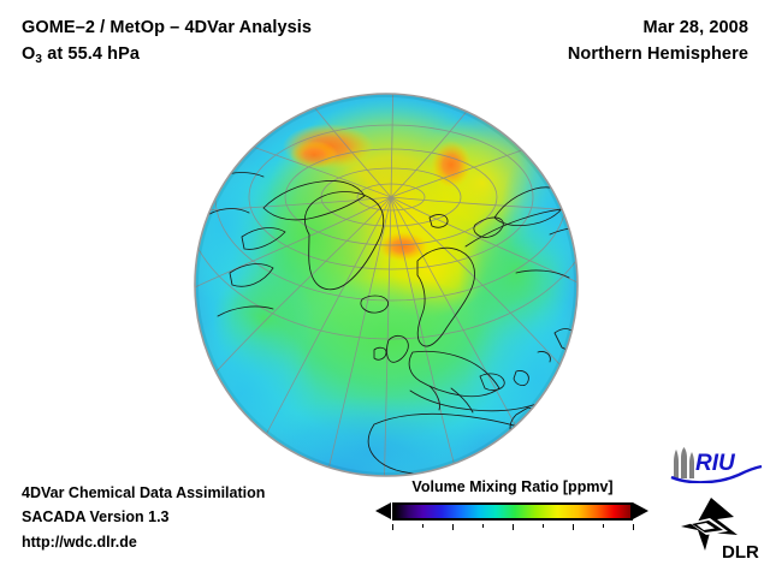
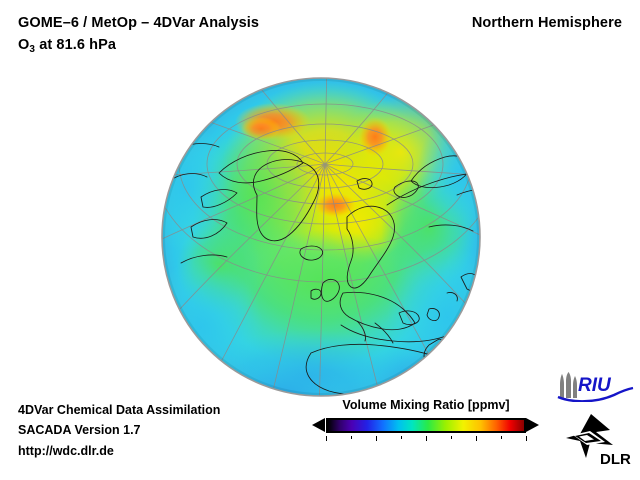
- GOME–2 / MetOp – 4DVar Analysis
+ GOME–6 / MetOp – 4DVar Analysis
- O3 at 55.4 hPa
+ O3 at 81.6 hPa
- Mar 28, 2008
  Northern Hemisphere
  4DVar Chemical Data Assimilation
- SACADA Version 1.3
+ SACADA Version 1.7
  http://wdc.dlr.de
  Volume Mixing Ratio [ppmv]
  RIU
  DLR
